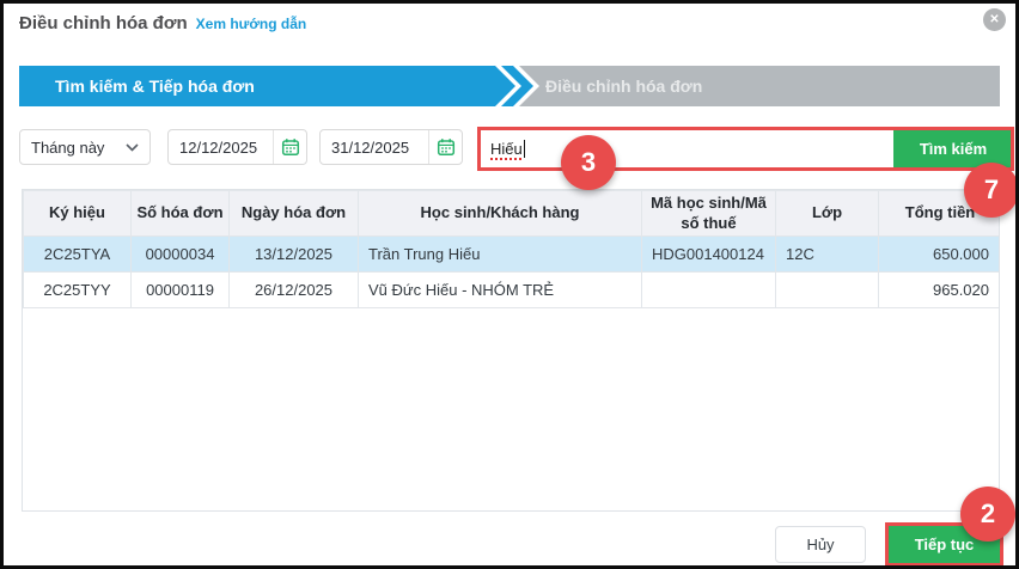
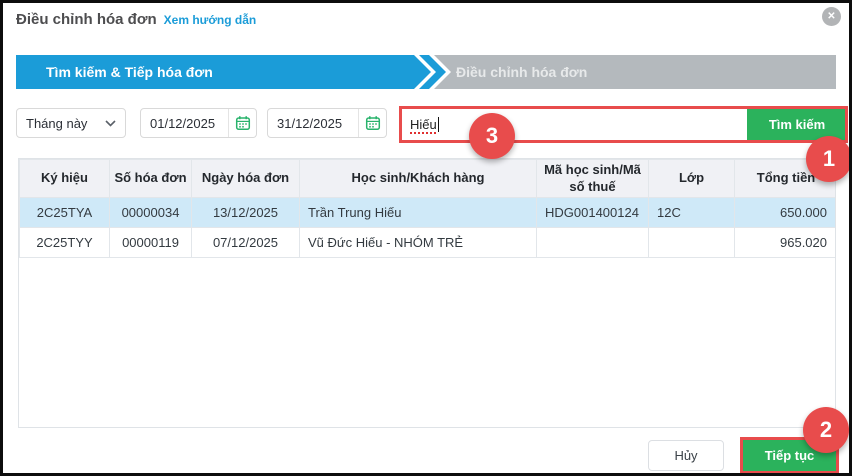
  Điều chỉnh hóa đơn
  Xem hướng dẫn
  ✕
  Tìm kiếm & Tiếp hóa đơn
  Điều chỉnh hóa đơn
  Tháng này
- 12/12/2025
+ 01/12/2025
  31/12/2025
  Hiếu
  Tìm kiếm
  Ký hiệu	Số hóa đơn	Ngày hóa đơn	Học sinh/Khách hàng	Mã học sinh/Mã số thuế	Lớp	Tổng tiền
  2C25TYA	00000034	13/12/2025	Trần Trung Hiếu	HDG001400124	12C	650.000
- 2C25TYY	00000119	26/12/2025	Vũ Đức Hiếu - NHÓM TRẺ			965.020
+ 2C25TYY	00000119	07/12/2025	Vũ Đức Hiếu - NHÓM TRẺ			965.020
  Hủy
  Tiếp tục
  3
- 7
+ 1
  2
